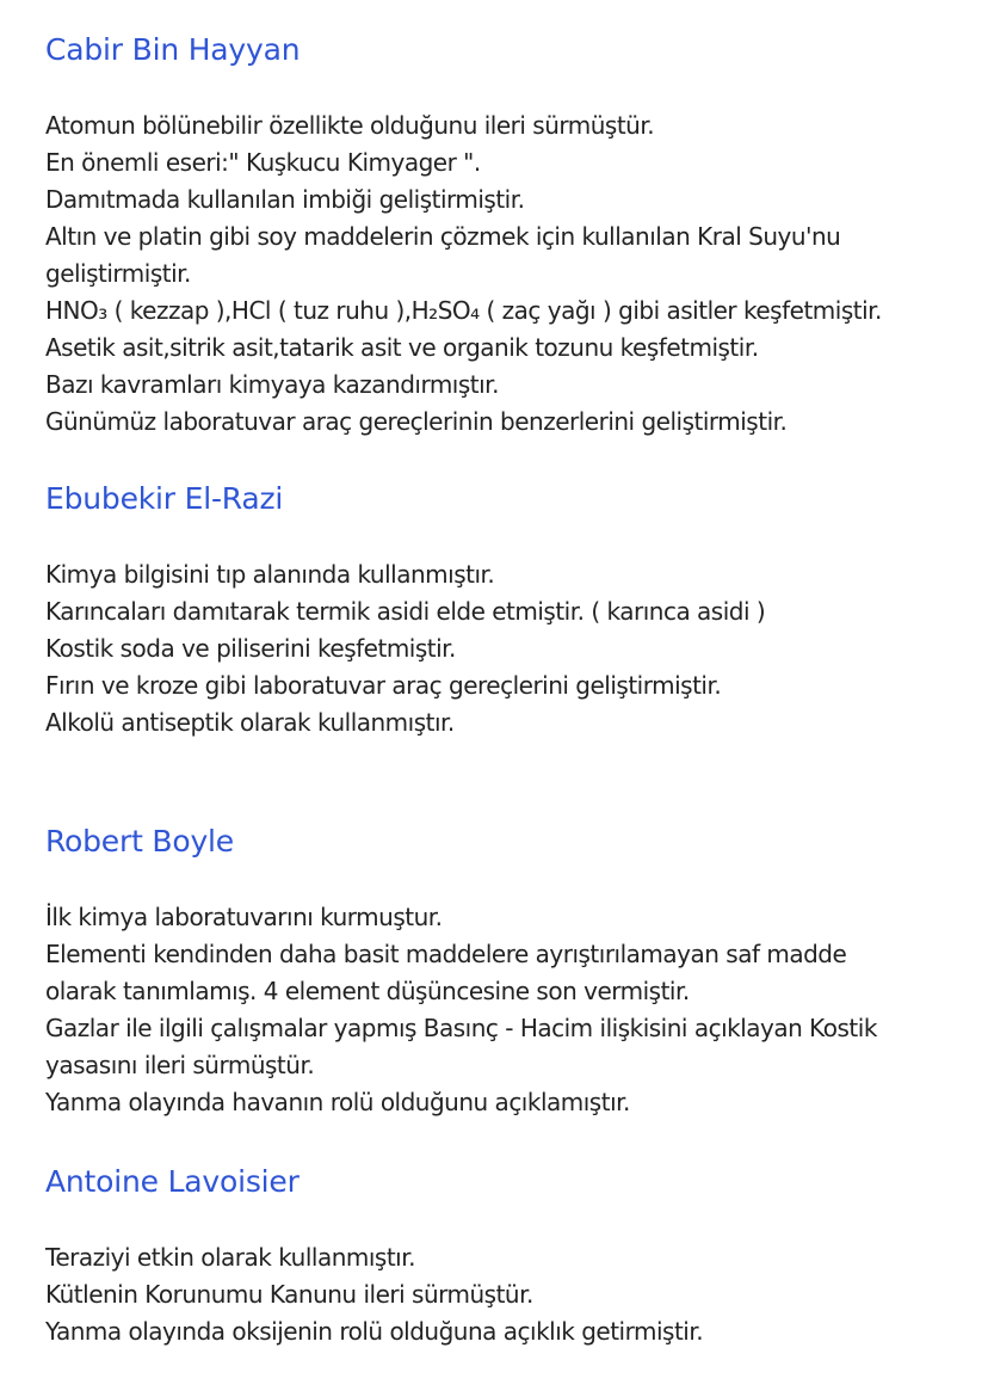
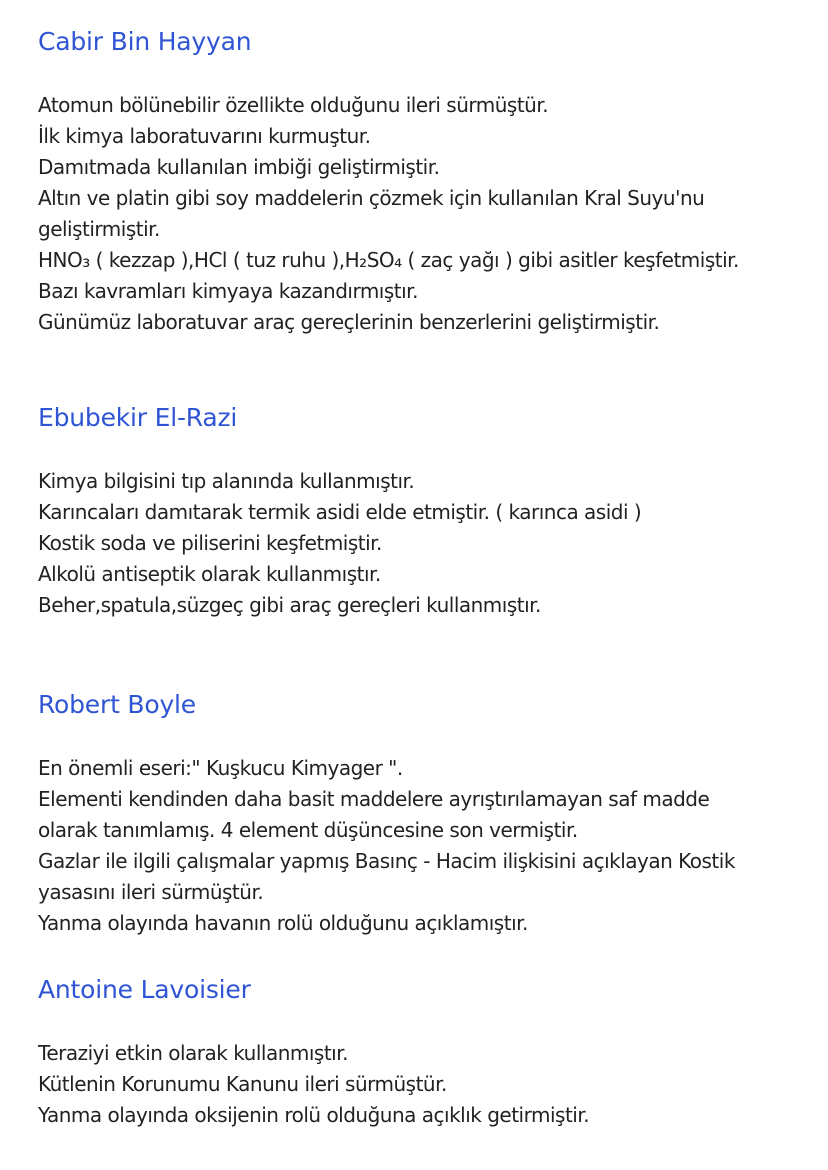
  Cabir Bin Hayyan
  Atomun bölünebilir özellikte olduğunu ileri sürmüştür.
- En önemli eseri:" Kuşkucu Kimyager ".
+ İlk kimya laboratuvarını kurmuştur.
  Damıtmada kullanılan imbiği geliştirmiştir.
  Altın ve platin gibi soy maddelerin çözmek için kullanılan Kral Suyu'nu
  geliştirmiştir.
  HNO₃ ( kezzap ),HCl ( tuz ruhu ),H₂SO₄ ( zaç yağı ) gibi asitler keşfetmiştir.
- Asetik asit,sitrik asit,tatarik asit ve organik tozunu keşfetmiştir.
  Bazı kavramları kimyaya kazandırmıştır.
  Günümüz laboratuvar araç gereçlerinin benzerlerini geliştirmiştir.
  Ebubekir El-Razi
  Kimya bilgisini tıp alanında kullanmıştır.
  Karıncaları damıtarak termik asidi elde etmiştir. ( karınca asidi )
  Kostik soda ve piliserini keşfetmiştir.
- Fırın ve kroze gibi laboratuvar araç gereçlerini geliştirmiştir.
  Alkolü antiseptik olarak kullanmıştır.
+ Beher,spatula,süzgeç gibi araç gereçleri kullanmıştır.
  Robert Boyle
- İlk kimya laboratuvarını kurmuştur.
+ En önemli eseri:" Kuşkucu Kimyager ".
  Elementi kendinden daha basit maddelere ayrıştırılamayan saf madde
  olarak tanımlamış. 4 element düşüncesine son vermiştir.
  Gazlar ile ilgili çalışmalar yapmış Basınç - Hacim ilişkisini açıklayan Kostik
  yasasını ileri sürmüştür.
  Yanma olayında havanın rolü olduğunu açıklamıştır.
  Antoine Lavoisier
  Teraziyi etkin olarak kullanmıştır.
  Kütlenin Korunumu Kanunu ileri sürmüştür.
  Yanma olayında oksijenin rolü olduğuna açıklık getirmiştir.
